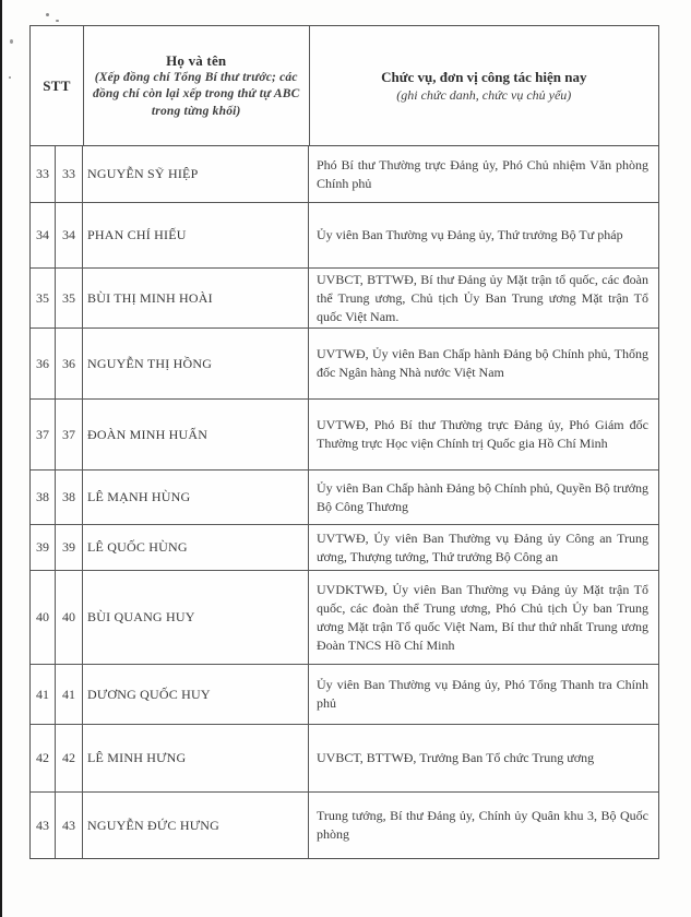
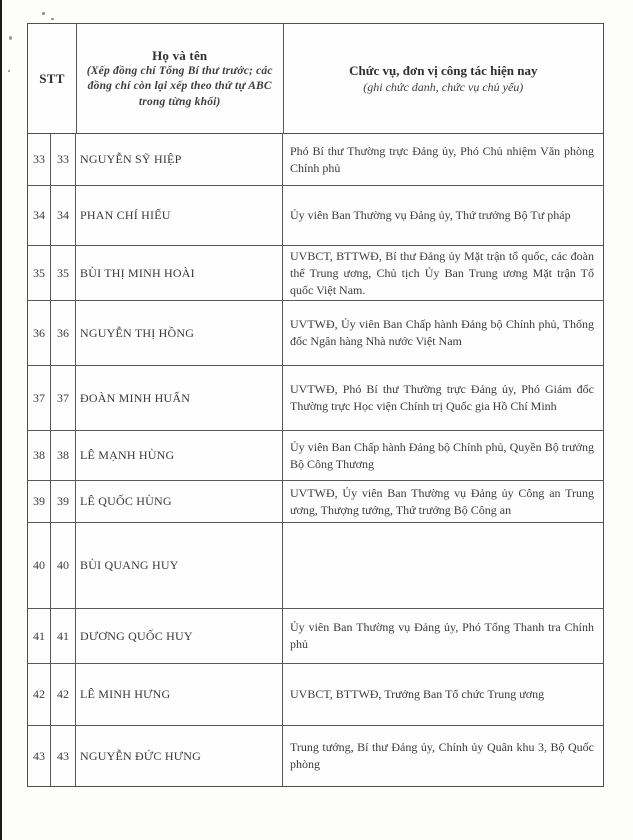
  STT
  Họ và tên
- (Xếp đồng chí Tổng Bí thư trước; các đồng chí còn lại xếp trong thứ tự ABC trong từng khối)
+ (Xếp đồng chí Tổng Bí thư trước; các đồng chí còn lại xếp theo thứ tự ABC trong từng khối)
  Chức vụ, đơn vị công tác hiện nay
  (ghi chức danh, chức vụ chủ yếu)
  33
  33
  NGUYỄN SỸ HIỆP
  Phó Bí thư Thường trực Đảng ủy, Phó Chủ nhiệm Văn phòng Chính phủ
  34
  34
  PHAN CHÍ HIẾU
  Ủy viên Ban Thường vụ Đảng ủy, Thứ trưởng Bộ Tư pháp
  35
  35
  BÙI THỊ MINH HOÀI
  UVBCT, BTTWĐ, Bí thư Đảng ủy Mặt trận tổ quốc, các đoàn thể Trung ương, Chủ tịch Ủy Ban Trung ương Mặt trận Tổ quốc Việt Nam.
  36
  36
  NGUYỄN THỊ HỒNG
  UVTWĐ, Ủy viên Ban Chấp hành Đảng bộ Chính phủ, Thống đốc Ngân hàng Nhà nước Việt Nam
  37
  37
  ĐOÀN MINH HUẤN
  UVTWĐ, Phó Bí thư Thường trực Đảng ủy, Phó Giám đốc Thường trực Học viện Chính trị Quốc gia Hồ Chí Minh
  38
  38
  LÊ MẠNH HÙNG
  Ủy viên Ban Chấp hành Đảng bộ Chính phủ, Quyền Bộ trưởng Bộ Công Thương
  39
  39
  LÊ QUỐC HÙNG
  UVTWĐ, Ủy viên Ban Thường vụ Đảng ủy Công an Trung ương, Thượng tướng, Thứ trưởng Bộ Công an
  40
  40
  BÙI QUANG HUY
- UVDKTWĐ, Ủy viên Ban Thường vụ Đảng ủy Mặt trận Tổ quốc, các đoàn thể Trung ương, Phó Chủ tịch Ủy ban Trung ương Mặt trận Tổ quốc Việt Nam, Bí thư thứ nhất Trung ương Đoàn TNCS Hồ Chí Minh
  41
  41
  DƯƠNG QUỐC HUY
  Ủy viên Ban Thường vụ Đảng ủy, Phó Tổng Thanh tra Chính phủ
  42
  42
  LÊ MINH HƯNG
  UVBCT, BTTWĐ, Trưởng Ban Tổ chức Trung ương
  43
  43
  NGUYỄN ĐỨC HƯNG
  Trung tướng, Bí thư Đảng ủy, Chính ủy Quân khu 3, Bộ Quốc phòng
